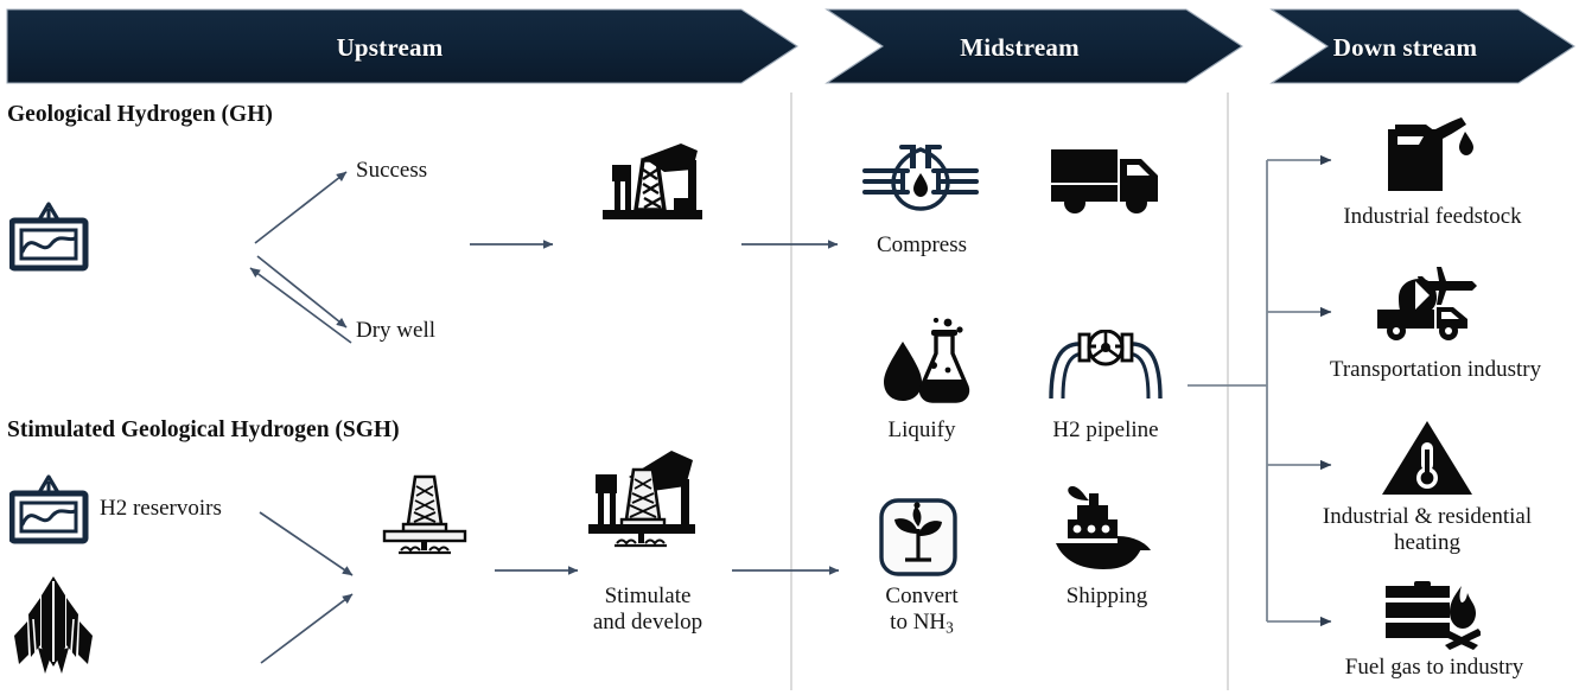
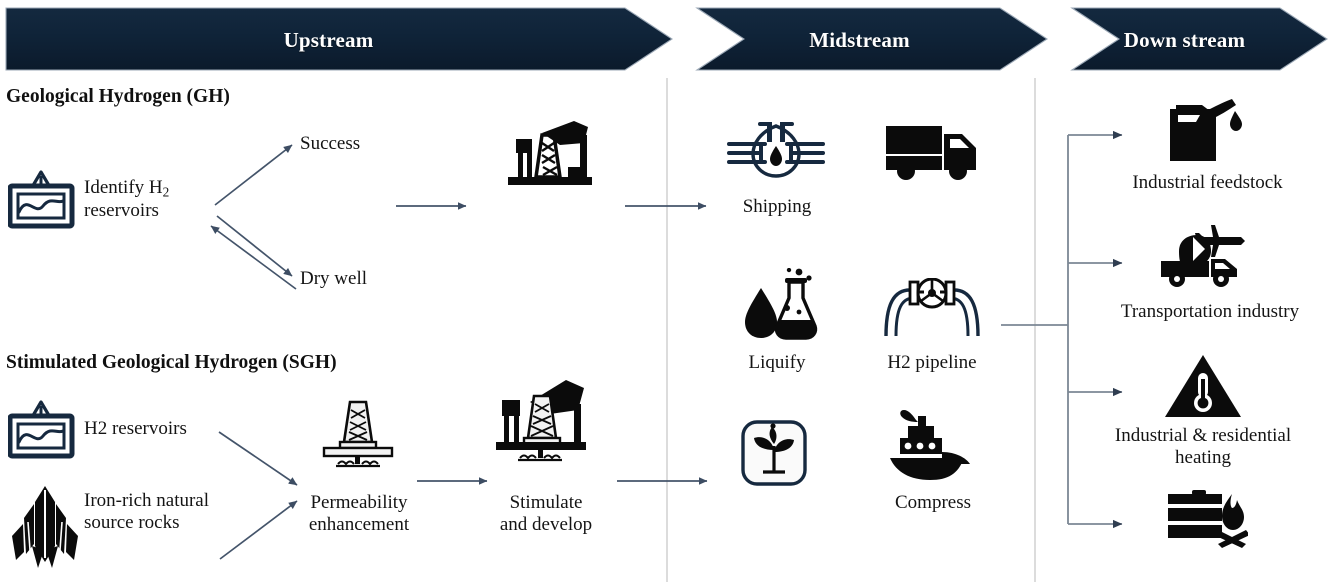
  Upstream
  Midstream
  Down stream
  Geological Hydrogen (GH)
  Stimulated Geological Hydrogen (SGH)
+ Identify H2
+ reservoirs
  Success
  Dry well
  H2 reservoirs
+ Iron-rich natural
+ source rocks
+ Permeability
+ enhancement
  Stimulate
  and develop
- Compress
+ Shipping
  Liquify
  H2 pipeline
- Convert
- to NH3
- Shipping
+ Compress
  Industrial feedstock
  Transportation industry
  Industrial & residential
  heating
- Fuel gas to industry
